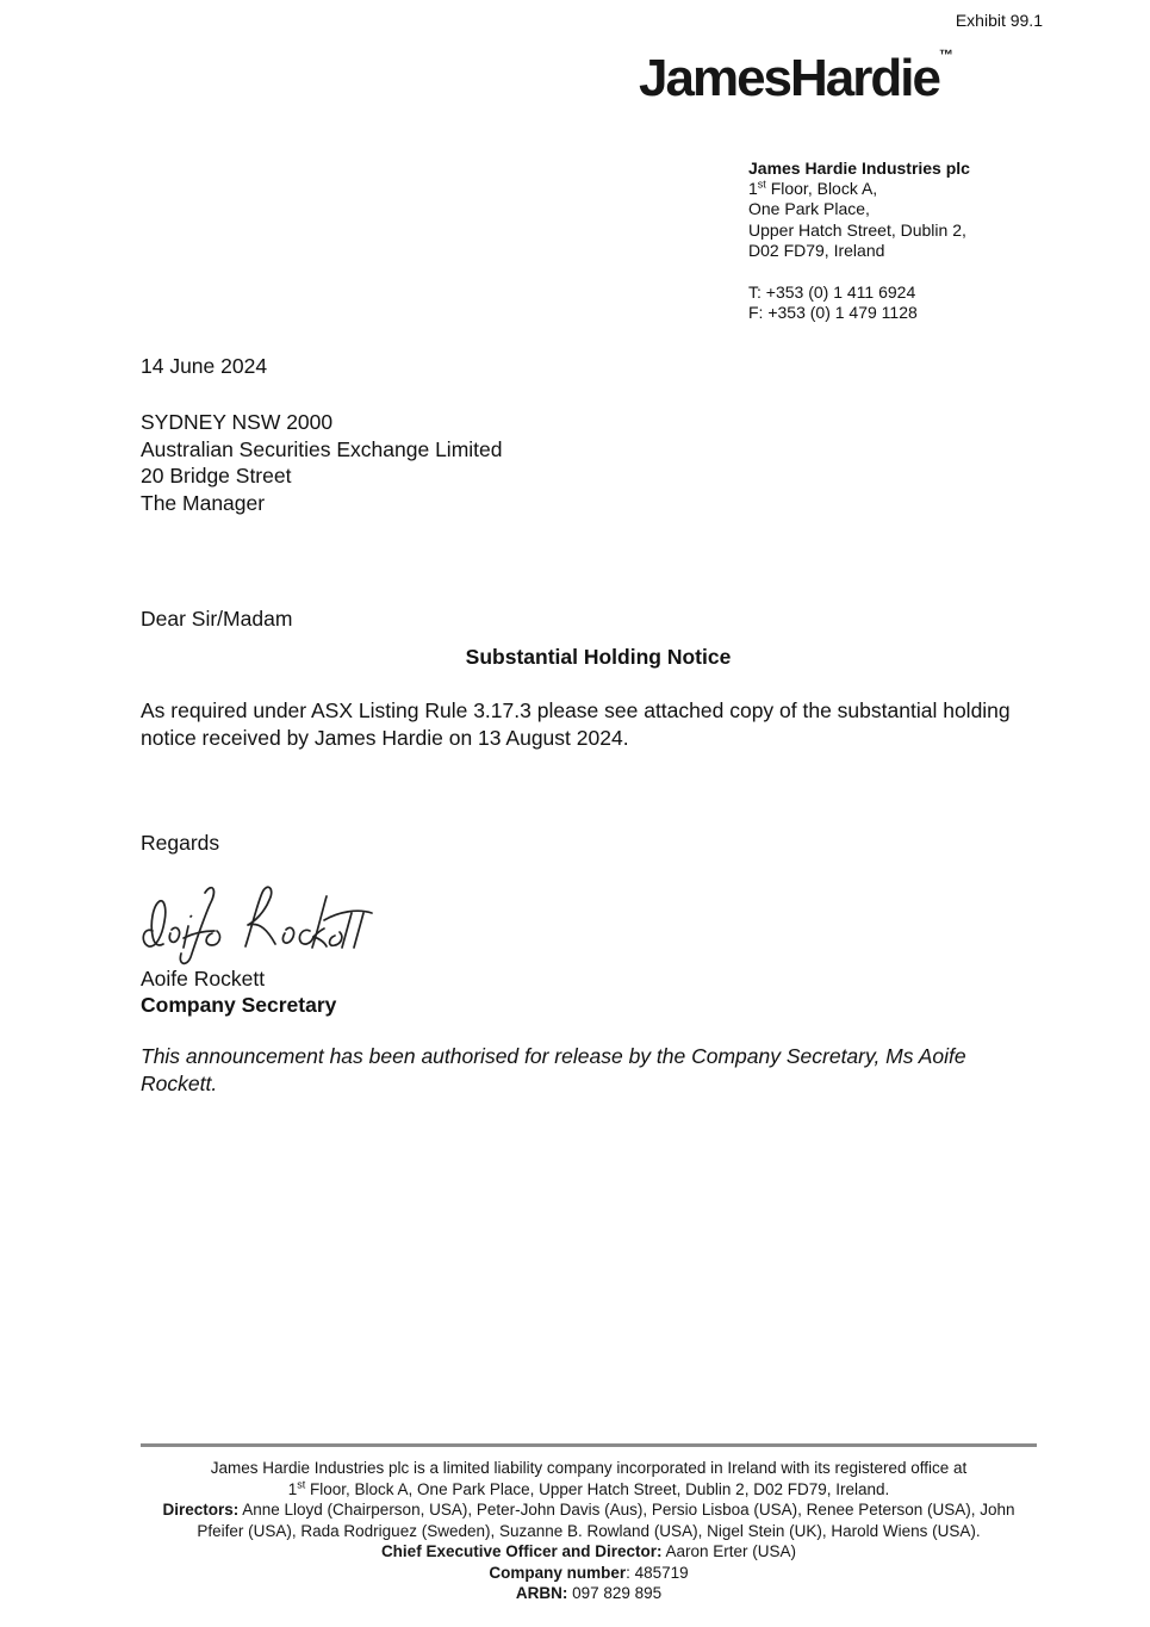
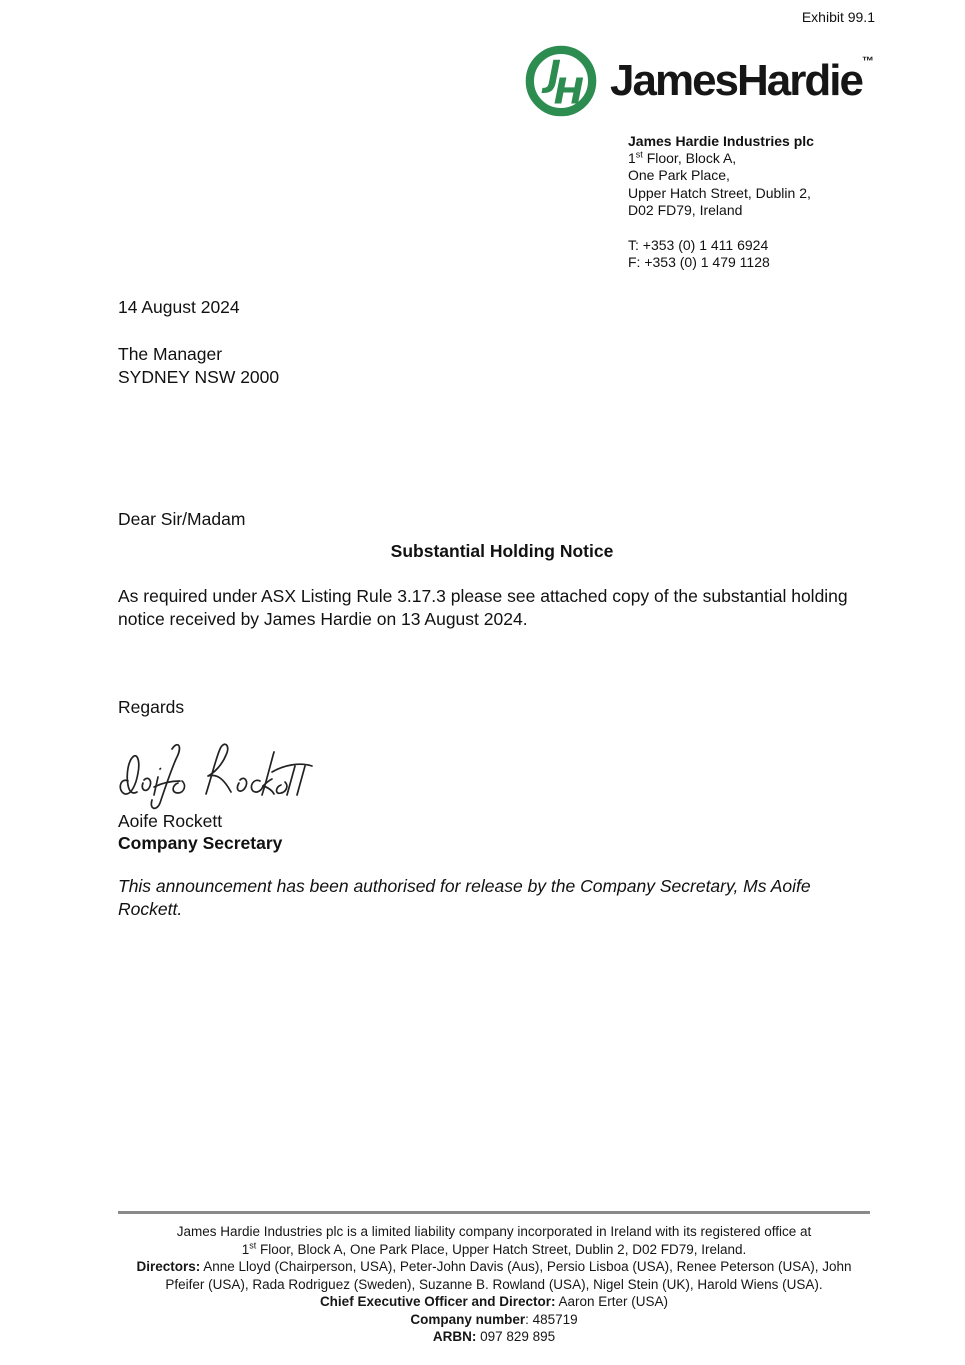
  Exhibit 99.1
+ J
+ H
  JamesHardie™
  James Hardie Industries plc
  1st Floor, Block A,
  One Park Place,
  Upper Hatch Street, Dublin 2,
  D02 FD79, Ireland
  T: +353 (0) 1 411 6924
  F: +353 (0) 1 479 1128
- 14 June 2024
+ 14 August 2024
- SYDNEY NSW 2000
+ The Manager
- Australian Securities Exchange Limited
- 20 Bridge Street
- The Manager
+ SYDNEY NSW 2000
  Dear Sir/Madam
  Substantial Holding Notice
  As required under ASX Listing Rule 3.17.3 please see attached copy of the substantial holding notice received by James Hardie on 13 August 2024.
  Regards
  Aoife Rockett
  Company Secretary
  This announcement has been authorised for release by the Company Secretary, Ms Aoife Rockett.
  James Hardie Industries plc is a limited liability company incorporated in Ireland with its registered office at
  1st Floor, Block A, One Park Place, Upper Hatch Street, Dublin 2, D02 FD79, Ireland.
  Directors: Anne Lloyd (Chairperson, USA), Peter-John Davis (Aus), Persio Lisboa (USA), Renee Peterson (USA), John Pfeifer (USA), Rada Rodriguez (Sweden), Suzanne B. Rowland (USA), Nigel Stein (UK), Harold Wiens (USA).
  Chief Executive Officer and Director: Aaron Erter (USA)
  Company number: 485719
  ARBN: 097 829 895
